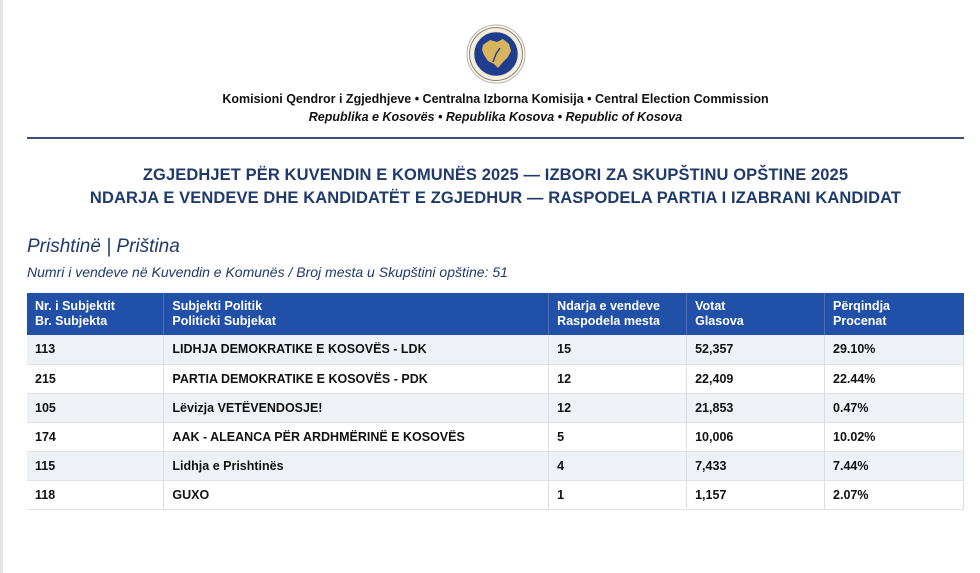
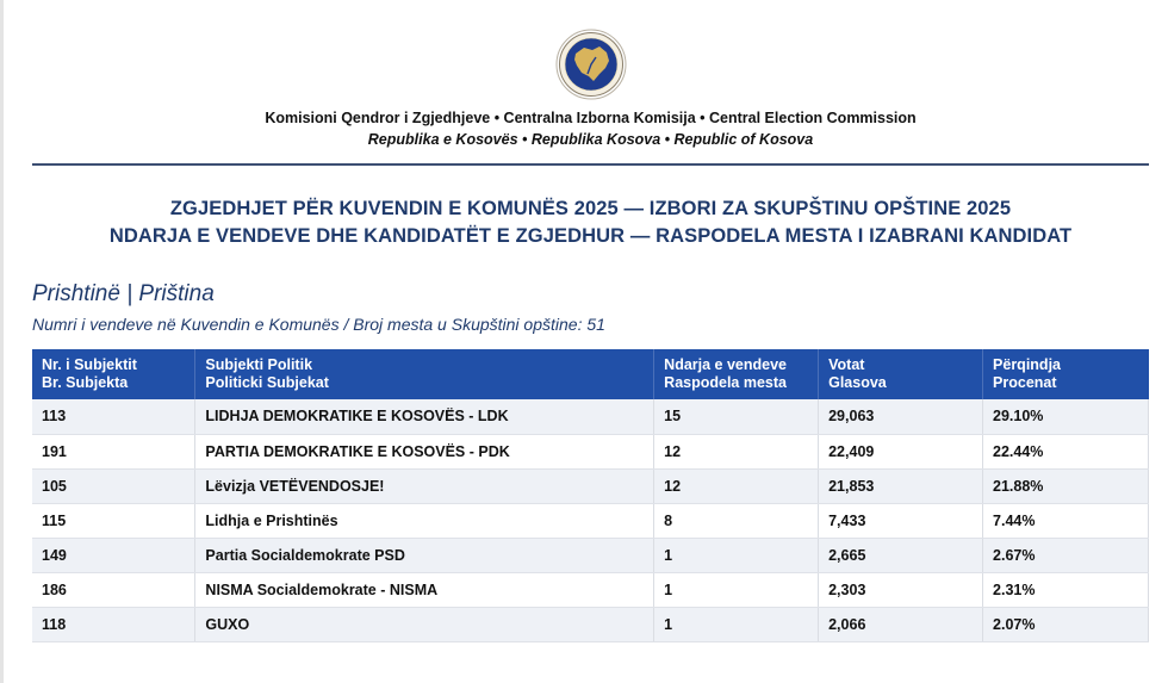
  Komisioni Qendror i Zgjedhjeve • Centralna Izborna Komisija • Central Election Commission
  Republika e Kosovës • Republika Kosova • Republic of Kosova
  ZGJEDHJET PËR KUVENDIN E KOMUNËS 2025 — IZBORI ZA SKUPŠTINU OPŠTINE 2025
- NDARJA E VENDEVE DHE KANDIDATËT E ZGJEDHUR — RASPODELA PARTIA I IZABRANI KANDIDAT
+ NDARJA E VENDEVE DHE KANDIDATËT E ZGJEDHUR — RASPODELA MESTA I IZABRANI KANDIDAT
  Prishtinë | Priština
  Numri i vendeve në Kuvendin e Komunës / Broj mesta u Skupštini opštine: 51
  Nr. i SubjektitBr. Subjekta	Subjekti PolitikPoliticki Subjekat	Ndarja e vendeveRaspodela mesta	VotatGlasova	PërqindjaProcenat
- 113	LIDHJA DEMOKRATIKE E KOSOVËS - LDK	15	52,357	29.10%
+ 113	LIDHJA DEMOKRATIKE E KOSOVËS - LDK	15	29,063	29.10%
- 215	PARTIA DEMOKRATIKE E KOSOVËS - PDK	12	22,409	22.44%
+ 191	PARTIA DEMOKRATIKE E KOSOVËS - PDK	12	22,409	22.44%
- 105	Lëvizja VETËVENDOSJE!	12	21,853	0.47%
+ 105	Lëvizja VETËVENDOSJE!	12	21,853	21.88%
- 174	AAK - ALEANCA PËR ARDHMËRINË E KOSOVËS	5	10,006	10.02%
- 115	Lidhja e Prishtinës	4	7,433	7.44%
+ 115	Lidhja e Prishtinës	8	7,433	7.44%
+ 149	Partia Socialdemokrate PSD	1	2,665	2.67%
+ 186	NISMA Socialdemokrate - NISMA	1	2,303	2.31%
- 118	GUXO	1	1,157	2.07%
+ 118	GUXO	1	2,066	2.07%
